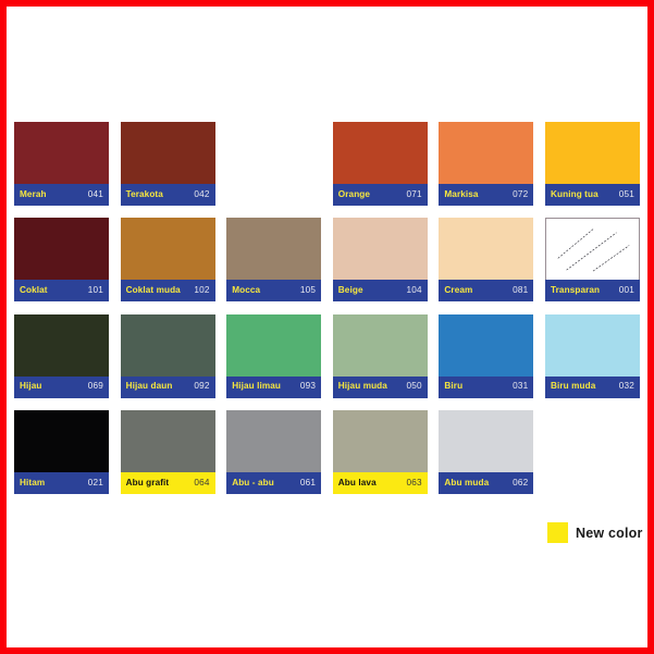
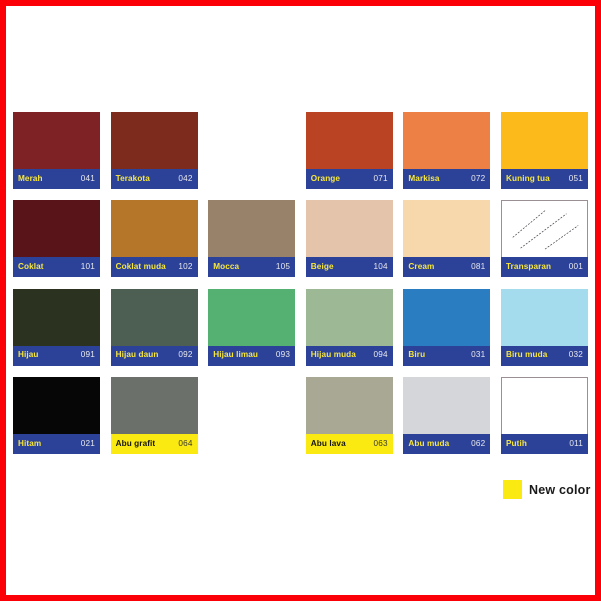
  Merah
  041
  Terakota
  042
  Orange
  071
  Markisa
  072
  Kuning tua
  051
  Coklat
  101
  Coklat muda
  102
  Mocca
  105
  Beige
  104
  Cream
  081
  Transparan
  001
  Hijau
- 069
+ 091
  Hijau daun
  092
  Hijau limau
  093
  Hijau muda
- 050
+ 094
  Biru
  031
  Biru muda
  032
  Hitam
  021
  Abu grafit
  064
- Abu - abu
- 061
  Abu lava
  063
  Abu muda
  062
+ Putih
+ 011
  New color
